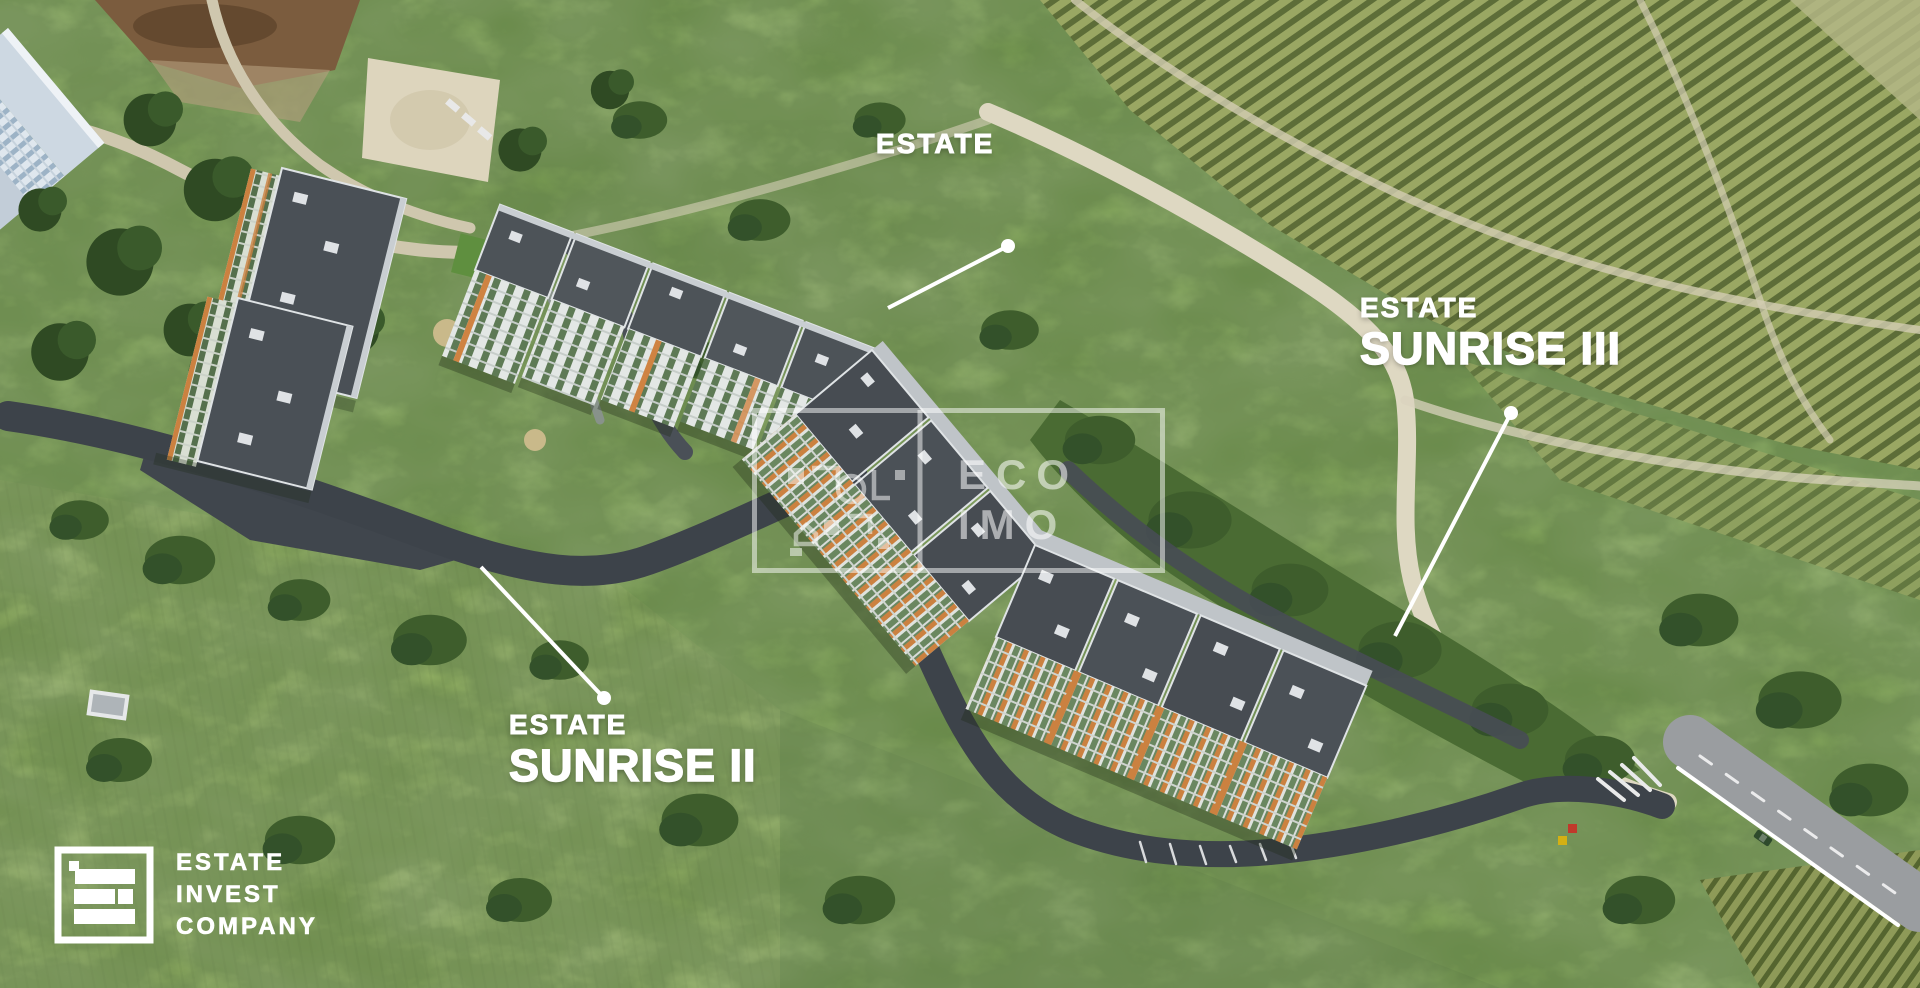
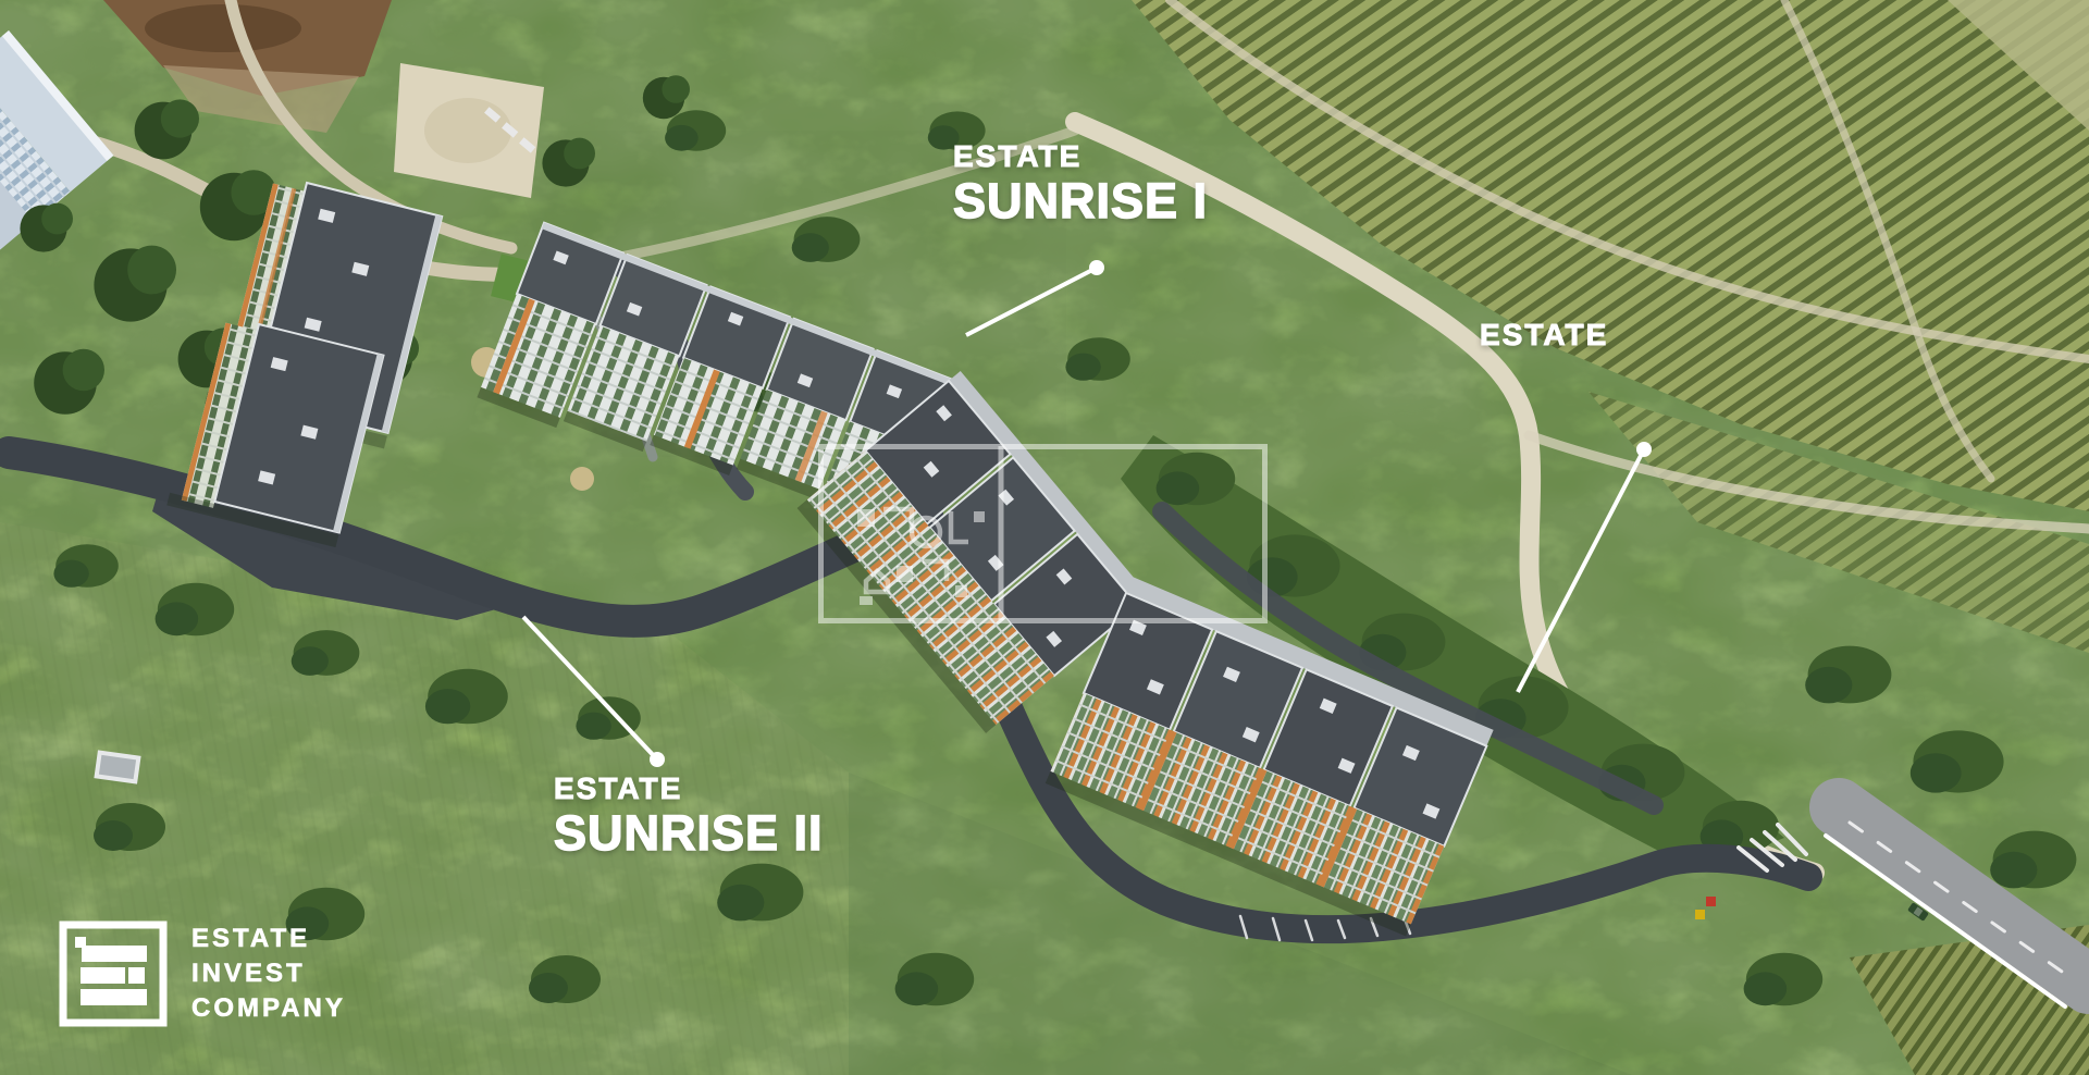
  ESTATE
+ SUNRISE I
  ESTATE
- SUNRISE III
  ESTATE
  SUNRISE II
- ECO
- IMO
  ESTATE
  INVEST
  COMPANY
